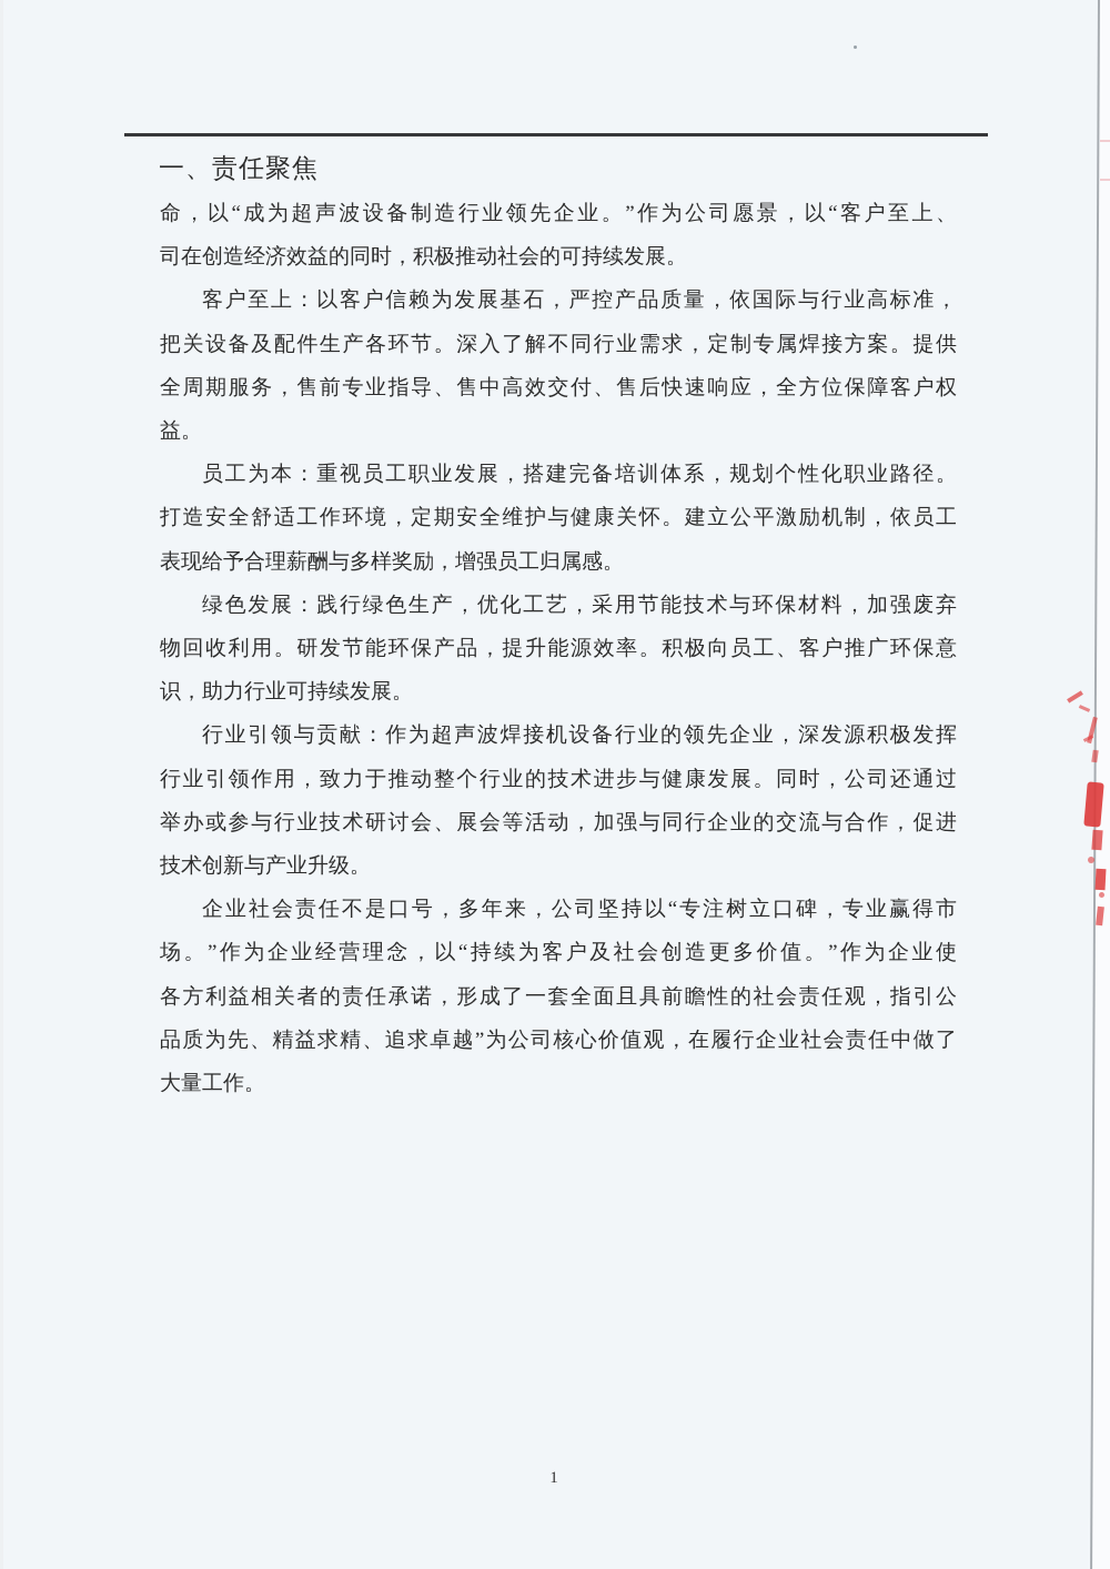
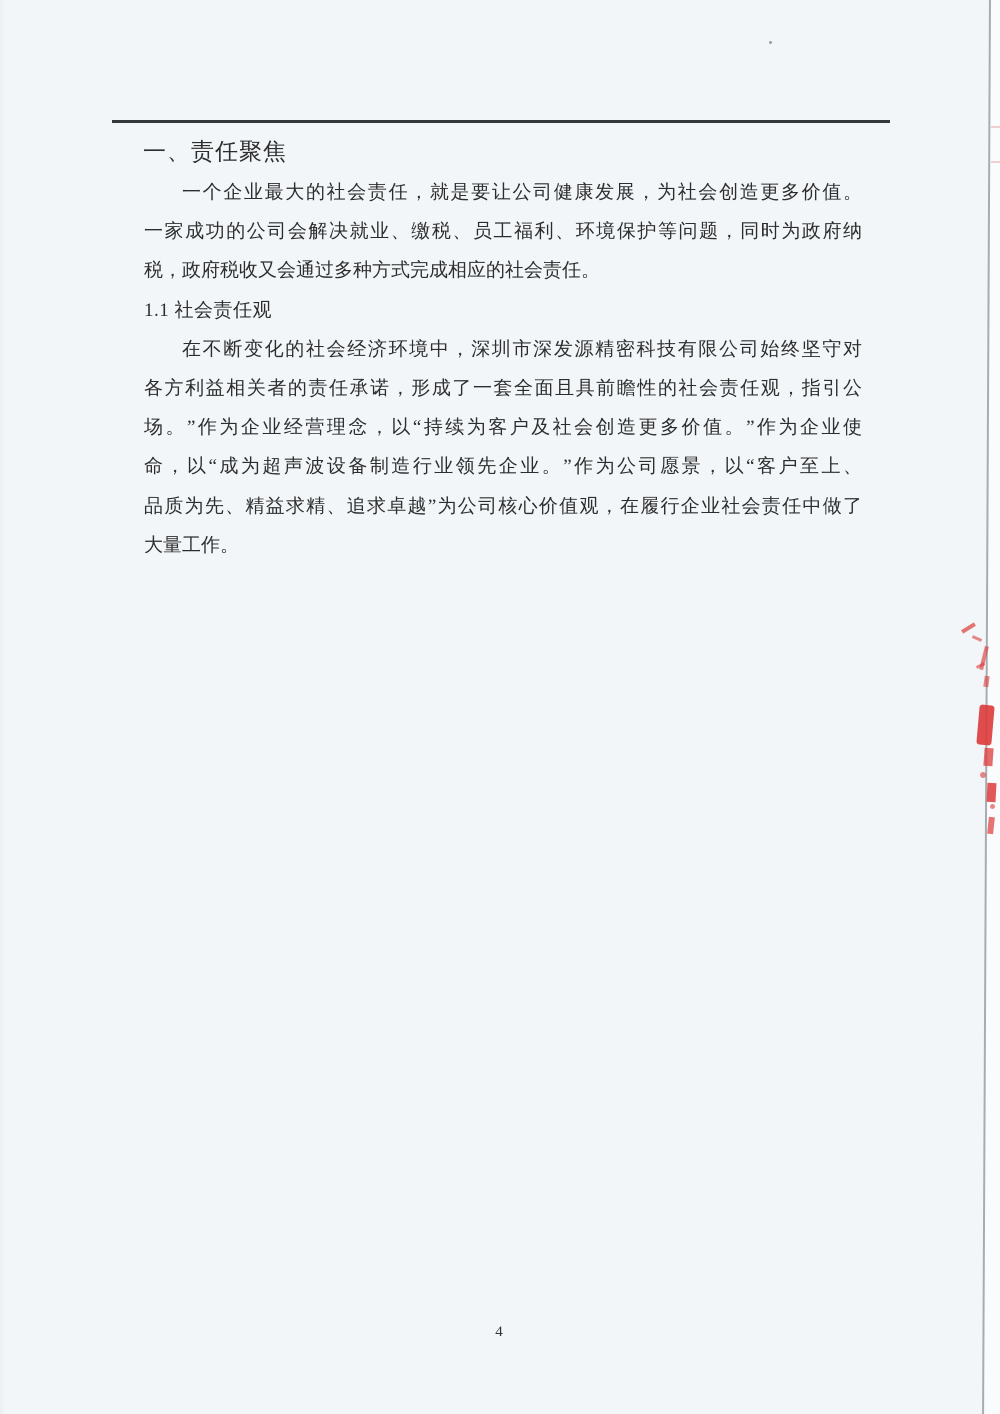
  一、责任聚焦
+ 一个企业最大的社会责任，就是要让公司健康发展，为社会创造更多价值。
+ 一家成功的公司会解决就业、缴税、员工福利、环境保护等问题，同时为政府纳
+ 税，政府税收又会通过多种方式完成相应的社会责任。
+ 1.1 社会责任观
+ 在不断变化的社会经济环境中，深圳市深发源精密科技有限公司始终坚守对
- 命，以“成为超声波设备制造行业领先企业。”作为公司愿景，以“客户至上、
+ 各方利益相关者的责任承诺，形成了一套全面且具前瞻性的社会责任观，指引公
- 司在创造经济效益的同时，积极推动社会的可持续发展。
- 客户至上：以客户信赖为发展基石，严控产品质量，依国际与行业高标准，
- 把关设备及配件生产各环节。深入了解不同行业需求，定制专属焊接方案。提供
- 全周期服务，售前专业指导、售中高效交付、售后快速响应，全方位保障客户权
- 益。
- 员工为本：重视员工职业发展，搭建完备培训体系，规划个性化职业路径。
- 打造安全舒适工作环境，定期安全维护与健康关怀。建立公平激励机制，依员工
- 表现给予合理薪酬与多样奖励，增强员工归属感。
- 绿色发展：践行绿色生产，优化工艺，采用节能技术与环保材料，加强废弃
- 物回收利用。研发节能环保产品，提升能源效率。积极向员工、客户推广环保意
- 识，助力行业可持续发展。
- 行业引领与贡献：作为超声波焊接机设备行业的领先企业，深发源积极发挥
- 行业引领作用，致力于推动整个行业的技术进步与健康发展。同时，公司还通过
- 举办或参与行业技术研讨会、展会等活动，加强与同行企业的交流与合作，促进
- 技术创新与产业升级。
- 企业社会责任不是口号，多年来，公司坚持以“专注树立口碑，专业赢得市
  场。”作为企业经营理念，以“持续为客户及社会创造更多价值。”作为企业使
- 各方利益相关者的责任承诺，形成了一套全面且具前瞻性的社会责任观，指引公
+ 命，以“成为超声波设备制造行业领先企业。”作为公司愿景，以“客户至上、
  品质为先、精益求精、追求卓越”为公司核心价值观，在履行企业社会责任中做了
  大量工作。
- 1
+ 4
